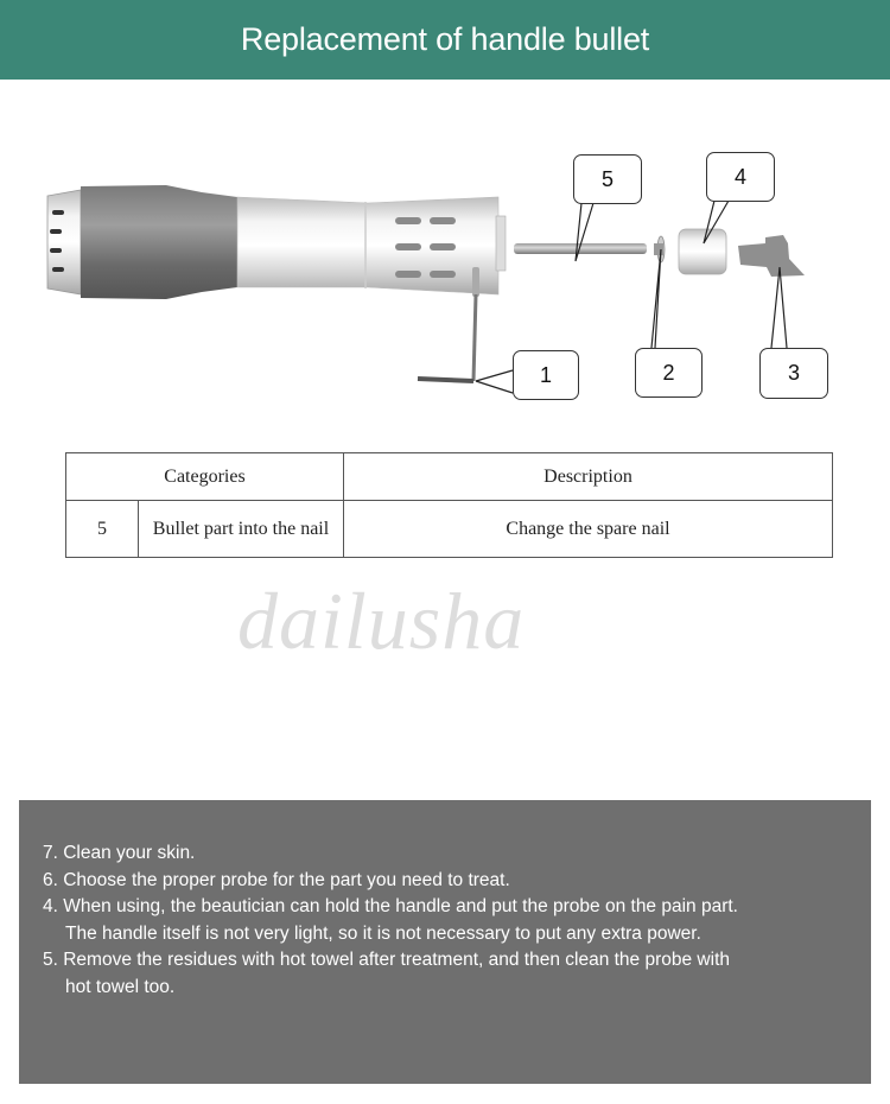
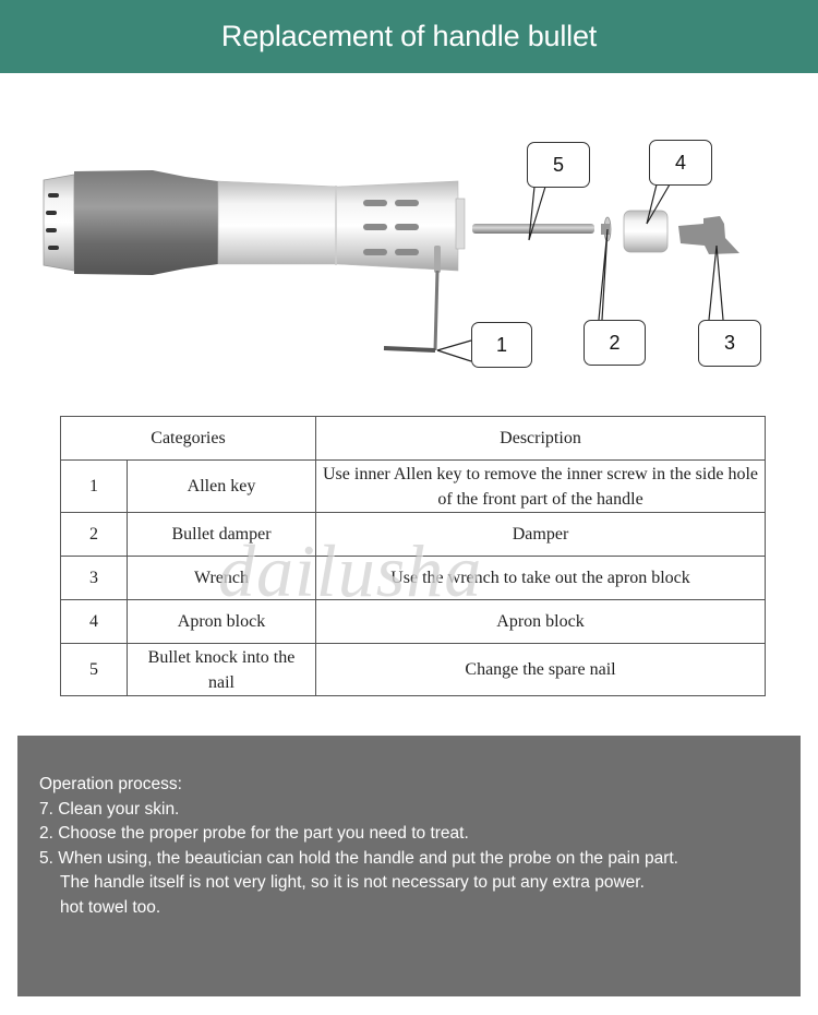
  Replacement of handle bullet
  5
  4
  1
  2
  3
  Categories	Description
+ 1	Allen key	Use inner Allen key to remove the inner screw in the side hole of the front part of the handle
+ 2	Bullet damper	Damper
+ 3	Wrench	Use the wrench to take out the apron block
+ 4	Apron block	Apron block
- 5	Bullet part into the nail	Change the spare nail
+ 5	Bullet knock into the nail	Change the spare nail
  dailusha
+ Operation process:
  7. Clean your skin.
- 6. Choose the proper probe for the part you need to treat.
+ 2. Choose the proper probe for the part you need to treat.
- 4. When using, the beautician can hold the handle and put the probe on the pain part.
+ 5. When using, the beautician can hold the handle and put the probe on the pain part.
  The handle itself is not very light, so it is not necessary to put any extra power.
- 5. Remove the residues with hot towel after treatment, and then clean the probe with
  hot towel too.
